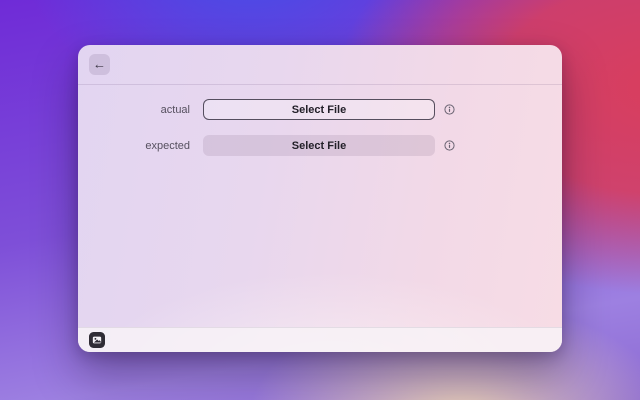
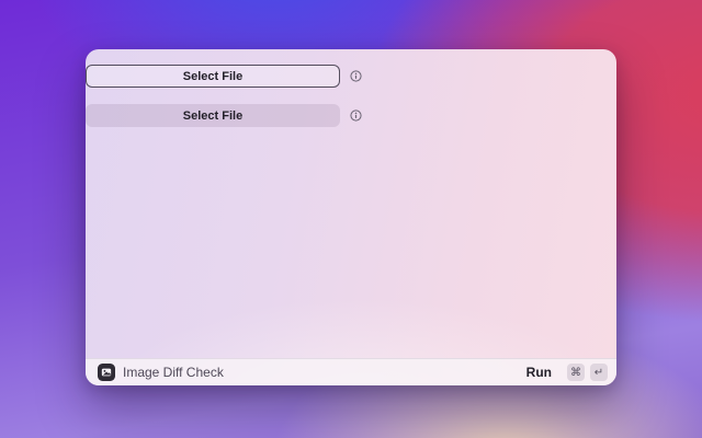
- ←
- actual
  Select File
- expected
  Select File
+ Image Diff Check
+ Run
+ ⌘
+ ↵
